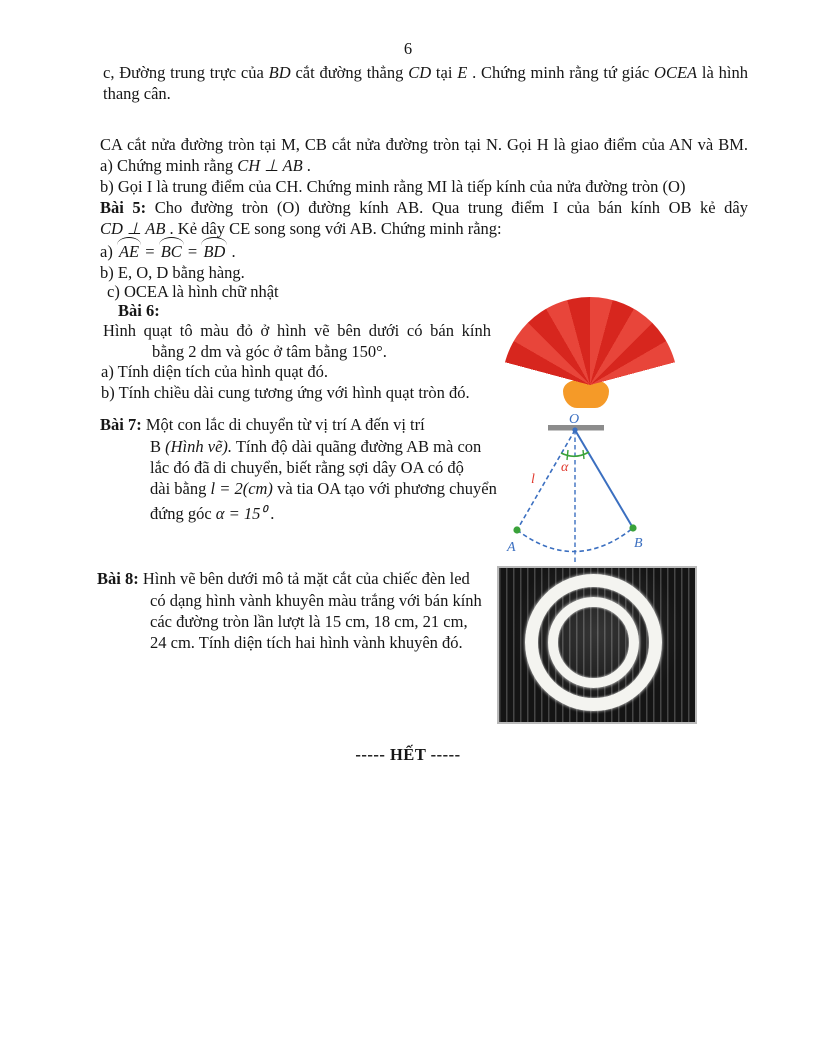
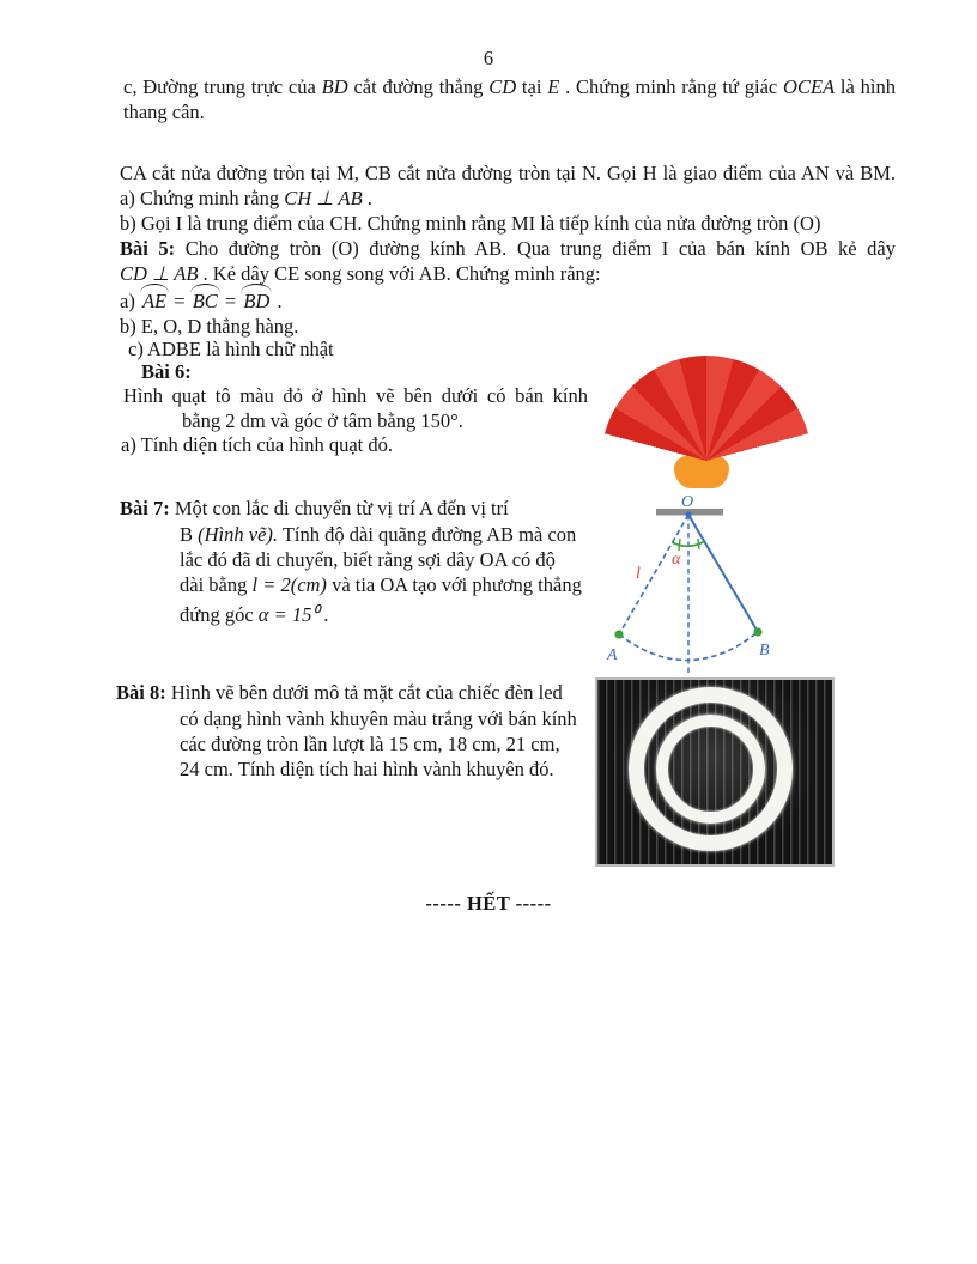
  6
  c, Đường trung trực của BD cắt đường thẳng CD tại E . Chứng minh rằng tứ giác OCEA là hình thang cân.
  CA cắt nửa đường tròn tại M, CB cắt nửa đường tròn tại N. Gọi H là giao điểm của AN và BM.
  a) Chứng minh rằng CH ⊥ AB .
  b) Gọi I là trung điểm của CH. Chứng minh rằng MI là tiếp kính của nửa đường tròn (O)
  Bài 5: Cho đường tròn (O) đường kính AB. Qua trung điểm I của bán kính OB kẻ dây
  CD ⊥ AB . Kẻ dây CE song song với AB. Chứng minh rằng:
  a) AE = BC = BD .
- b) E, O, D bằng hàng.
+ b) E, O, D thẳng hàng.
- c) OCEA là hình chữ nhật
+ c) ADBE là hình chữ nhật
  Bài 6:
  Hình quạt tô màu đỏ ở hình vẽ bên dưới có bán kính
  bằng 2 dm và góc ở tâm bằng 150°.
  a) Tính diện tích của hình quạt đó.
- b) Tính chiều dài cung tương ứng với hình quạt tròn đó.
  Bài 7: Một con lắc di chuyển từ vị trí A đến vị trí
  B (Hình vẽ). Tính độ dài quãng đường AB mà con
  lắc đó đã di chuyển, biết rằng sợi dây OA có độ
- dài bằng l = 2(cm) và tia OA tạo với phương chuyển
+ dài bằng l = 2(cm) và tia OA tạo với phương thẳng
  đứng góc α = 15⁰ .
  O
  A
  B
  l
  α
  Bài 8: Hình vẽ bên dưới mô tả mặt cắt của chiếc đèn led
  có dạng hình vành khuyên màu trắng với bán kính
  các đường tròn lần lượt là 15 cm, 18 cm, 21 cm,
  24 cm. Tính diện tích hai hình vành khuyên đó.
  ----- HẾT -----
